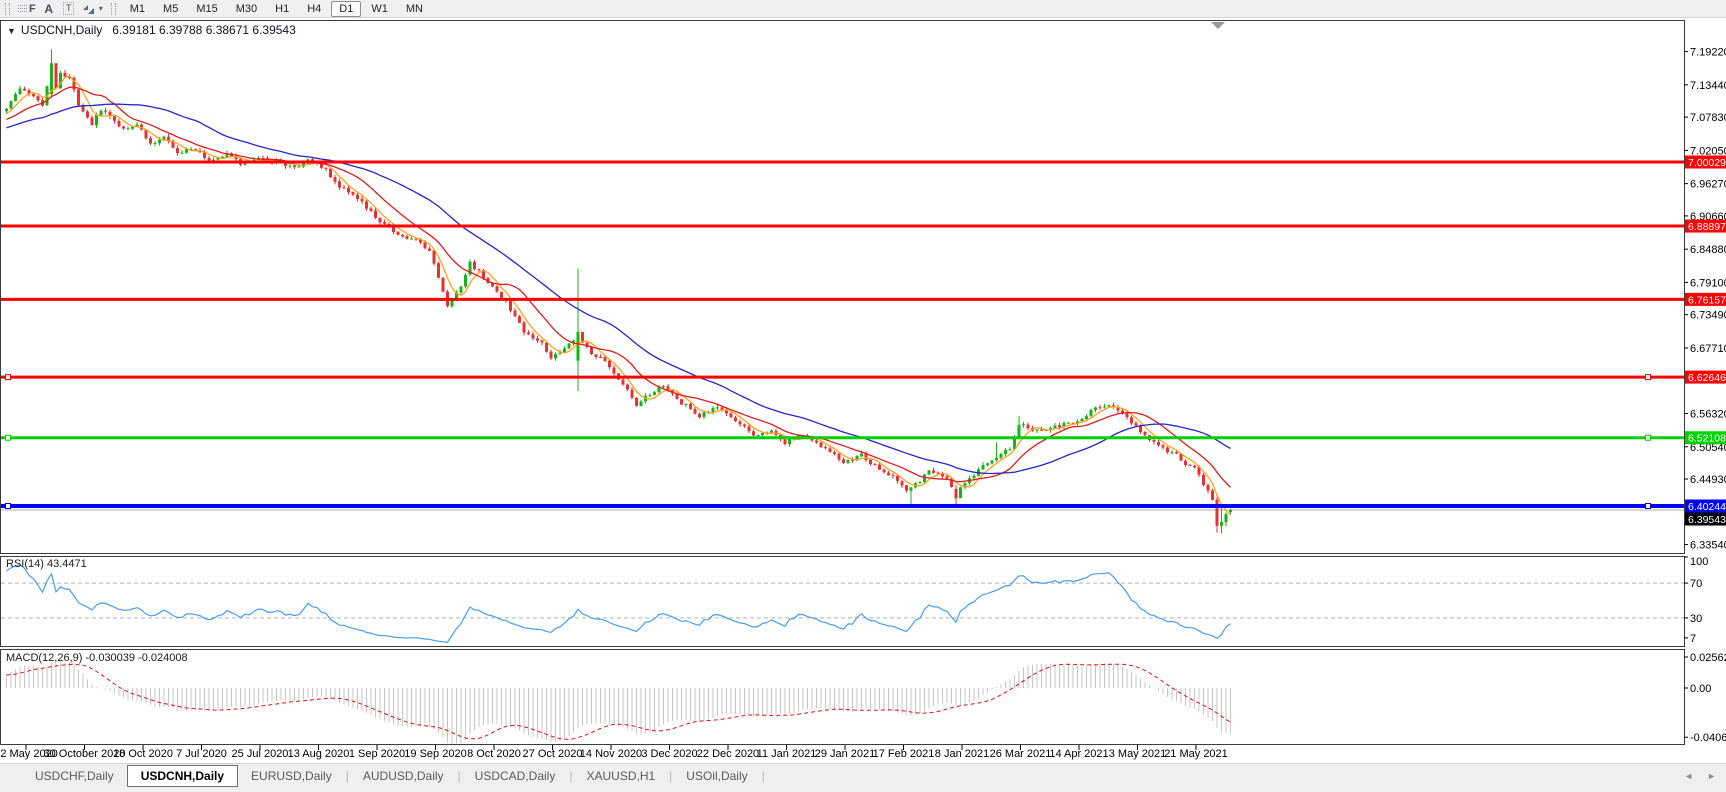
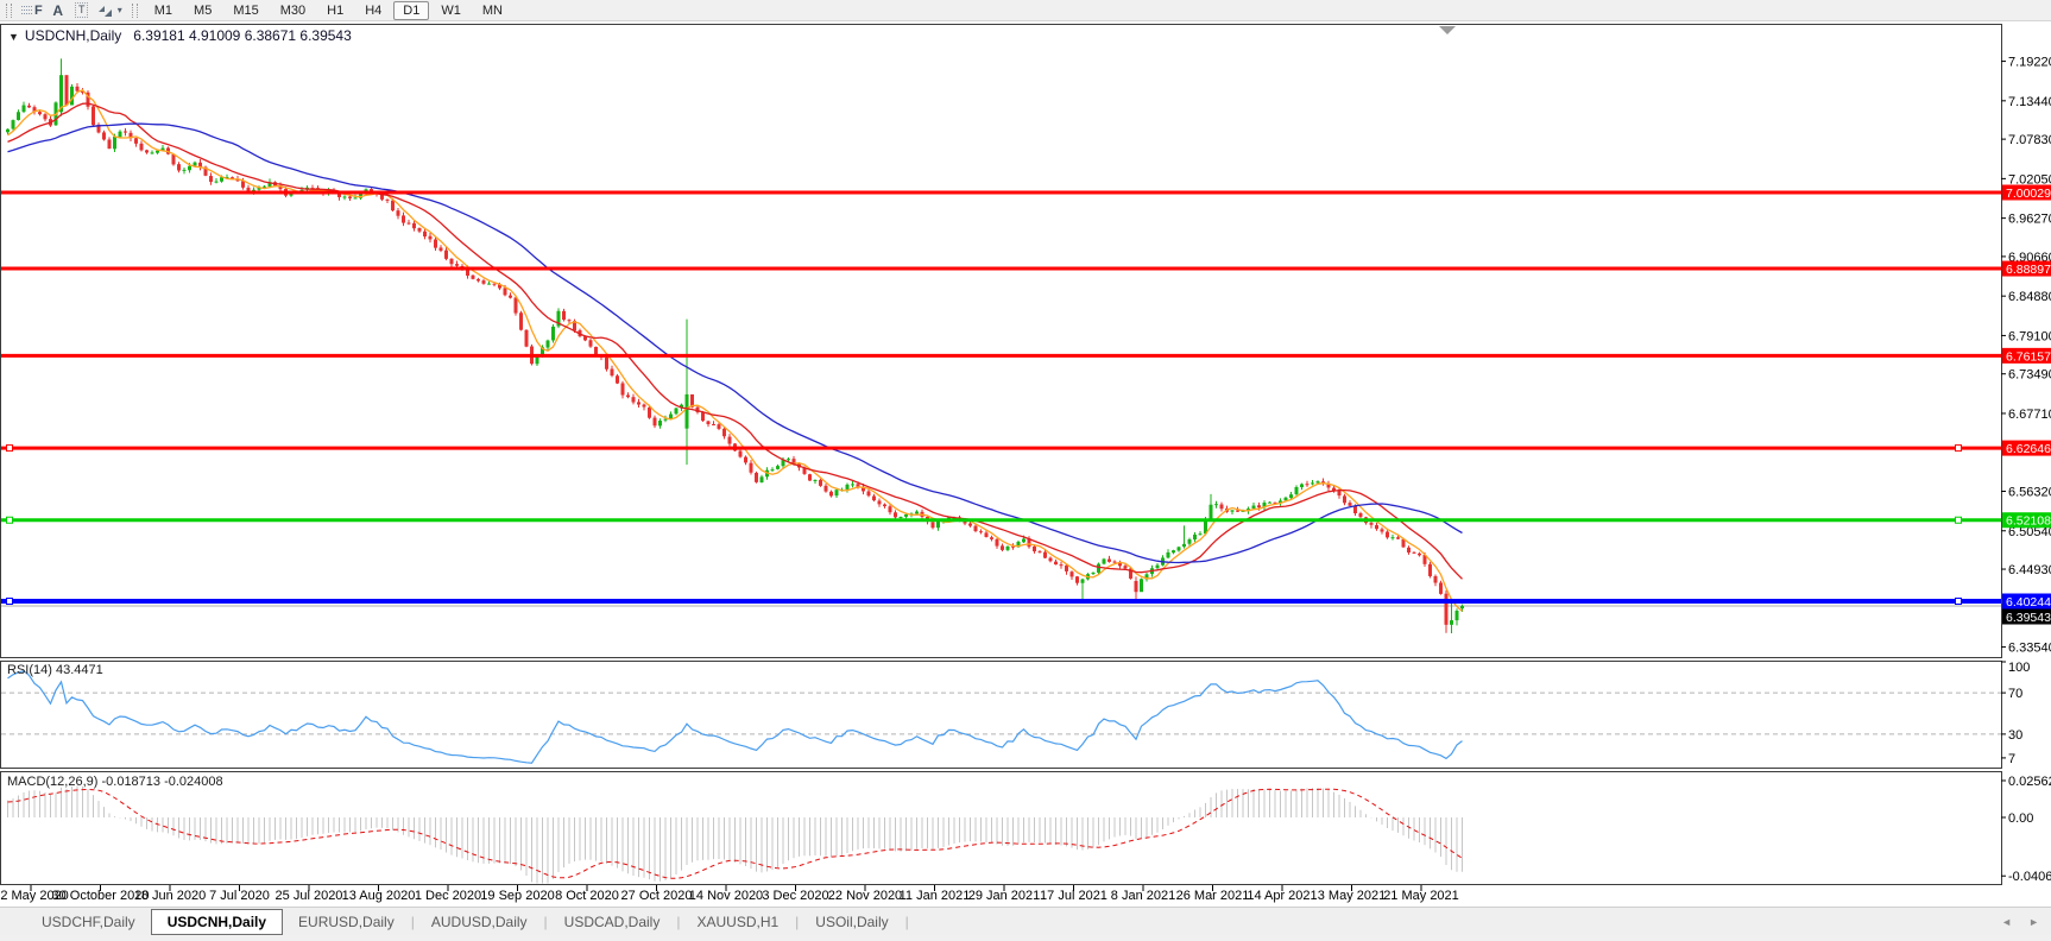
  7.1922
  7.1344
  7.0783
  7.0205
  6.9627
  6.9066
  6.8488
  6.7910
  6.7349
  6.6771
  6.5632
  6.5054
  6.4493
  6.3354
  7.00029
  6.88897
  6.76157
  6.62646
  6.52108
  6.40244
  6.39543
  100
  70
  30
  7
  0.0256
  0.00
  -0.0406
  2 May 2020
  30 October 2020
- 18 Oct 2020
+ 18 Jun 2020
  7 Jul 2020
  25 Jul 2020
  13 Aug 2020
- 1 Sep 2020
+ 1 Dec 2020
  19 Sep 2020
  8 Oct 2020
  27 Oct 2020
  14 Nov 2020
  3 Dec 2020
- 22 Dec 2020
+ 22 Nov 2020
  11 Jan 2021
  29 Jan 2021
- 17 Feb 2021
+ 17 Jul 2021
  8 Jan 2021
  26 Mar 2021
  14 Apr 2021
  3 May 2021
  21 May 2021
  F
  A
  T
  ▾
  M1
  M5
  M15
  M30
  H1
  H4
  D1
  W1
  MN
- ▼ USDCNH,Daily 6.39181 6.39788 6.38671 6.39543
+ ▼ USDCNH,Daily 6.39181 4.91009 6.38671 6.39543
  RSI(14) 43.4471
- MACD(12,26,9) -0.030039 -0.024008
+ MACD(12,26,9) -0.018713 -0.024008
  USDCHF,Daily
  USDCNH,Daily
  EURUSD,Daily
  |
  AUDUSD,Daily
  |
  USDCAD,Daily
  |
  XAUUSD,H1
  |
  USOil,Daily
  |
  ◄
  ►
